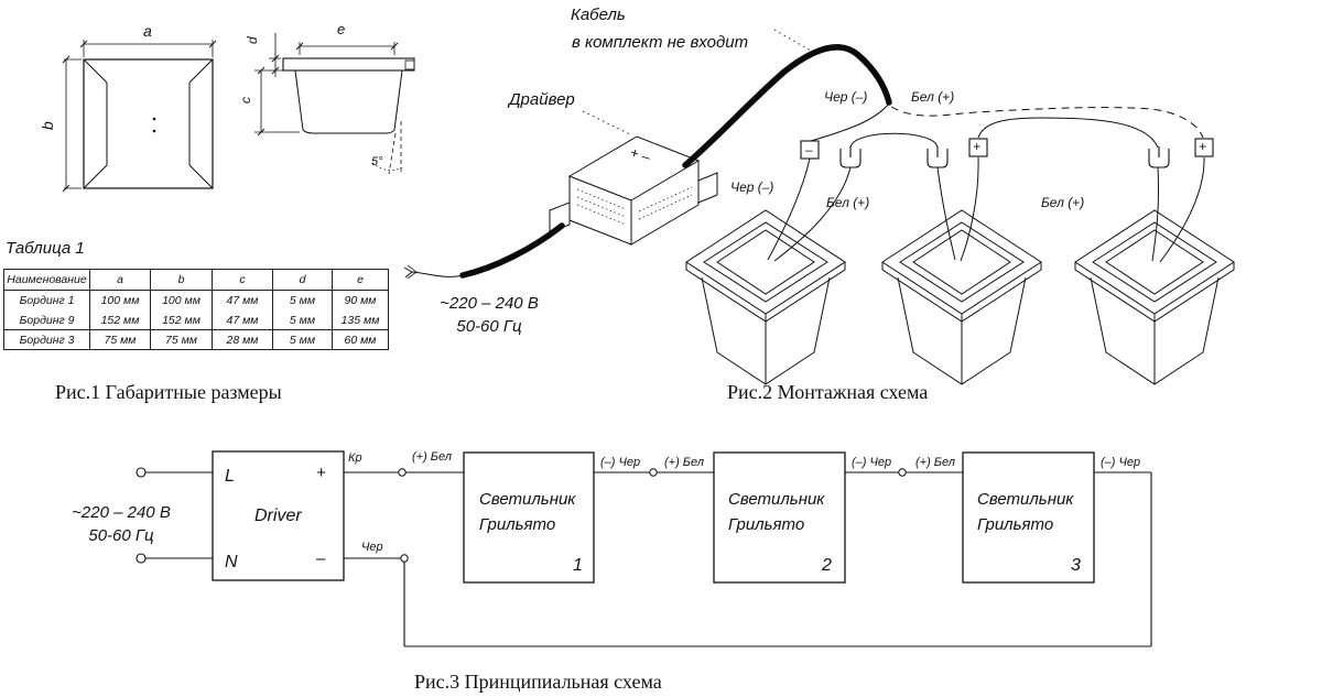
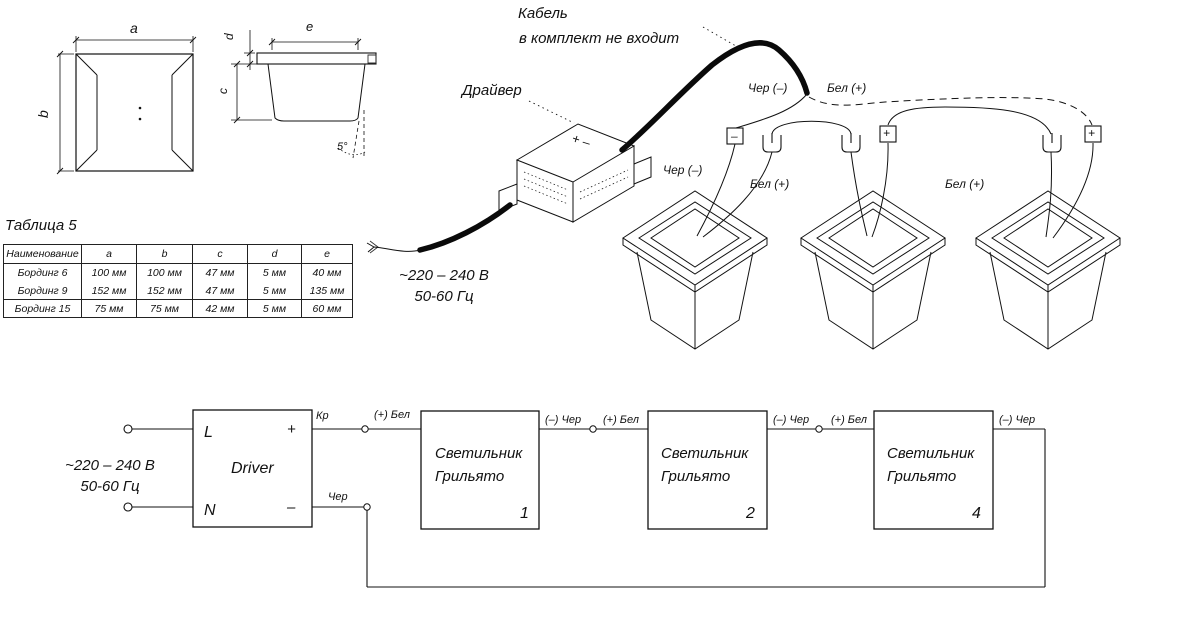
  a
  e
  5°
  –
  +
  +
  Кабель
  в комплект не входит
  Драйвер
  Чер (–)
  Бел (+)
  Чер (–)
  Бел (+)
  Бел (+)
  ~220 – 240 В
  50-60 Гц
- Рис.1 Габаритные размеры
- Рис.2 Монтажная схема
- Рис.3 Принципиальная схема
  L
  N
  +
  –
  Driver
  Светильник
  Грильято
  1
  Светильник
  Грильято
  2
  Светильник
  Грильято
- 3
+ 4
  Кр
  (+) Бел
  Чер
  (–) Чер
  (+) Бел
  (–) Чер
  (+) Бел
  (–) Чер
  ~220 – 240 В
  50-60 Гц
- Таблица 1
+ Таблица 5
  Наименование
  a
  b
  c
  d
  e
- Бординг 1
+ Бординг 6
  100 мм
  100 мм
  47 мм
  5 мм
- 90 мм
+ 40 мм
  Бординг 9
  152 мм
  152 мм
  47 мм
  5 мм
  135 мм
- Бординг 3
+ Бординг 15
  75 мм
  75 мм
- 28 мм
+ 42 мм
  5 мм
  60 мм
